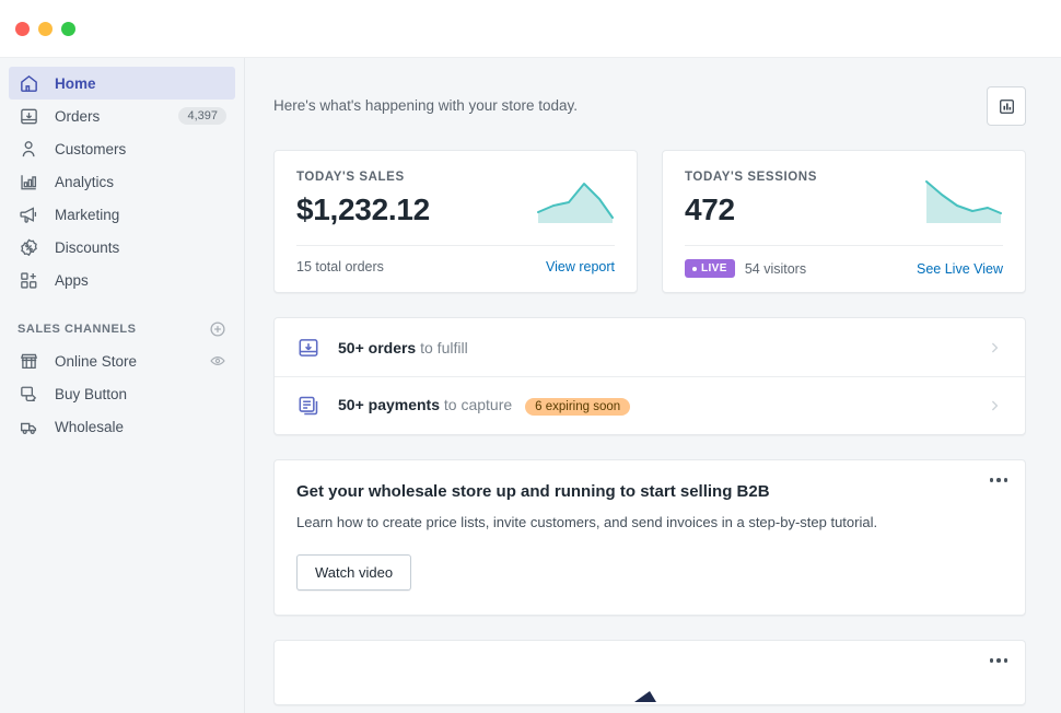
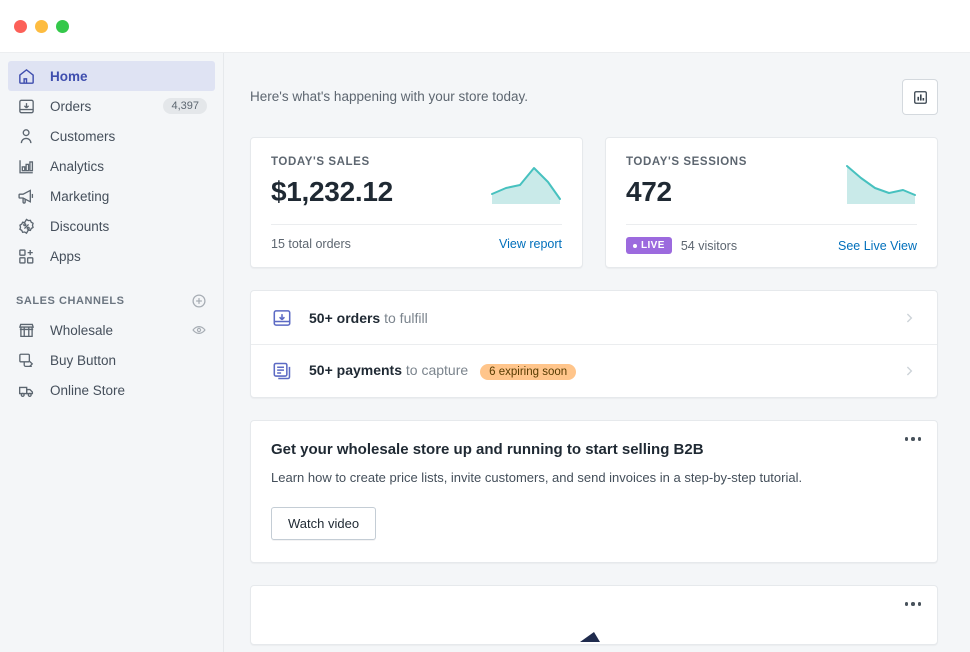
  Home
  Orders
  4,397
  Customers
  Analytics
  Marketing
  Discounts
  Apps
  SALES CHANNELS
- Online Store
+ Wholesale
  Buy Button
- Wholesale
+ Online Store
  Here's what's happening with your store today.
  TODAY'S SALES
  $1,232.12
  15 total orders
  View report
  TODAY'S SESSIONS
  472
  LIVE
  54 visitors
  See Live View
  50+ orders to fulfill
  50+ payments to capture 6 expiring soon
  Get your wholesale store up and running to start selling B2B
  Learn how to create price lists, invite customers, and send invoices in a step-by-step tutorial.
  Watch video
